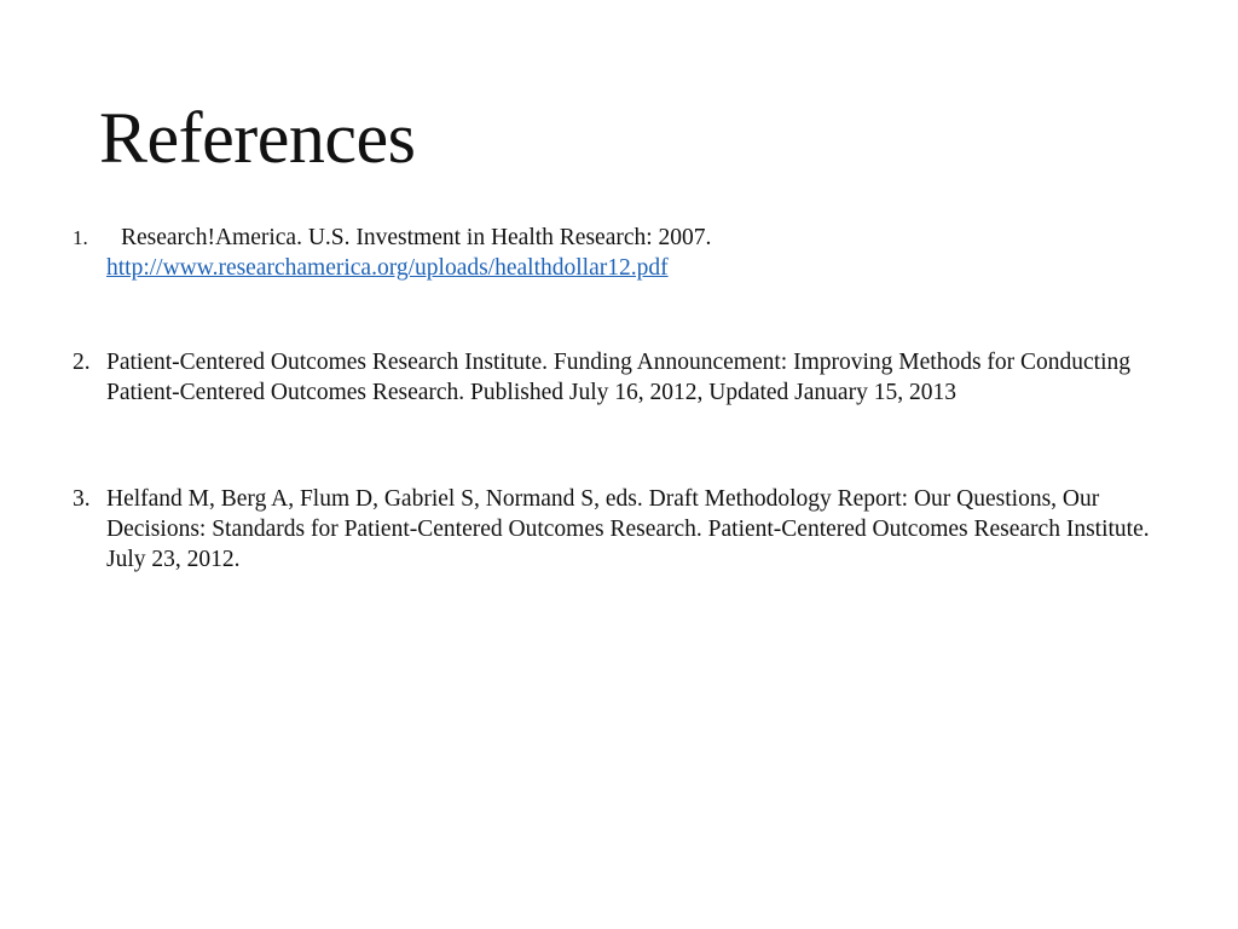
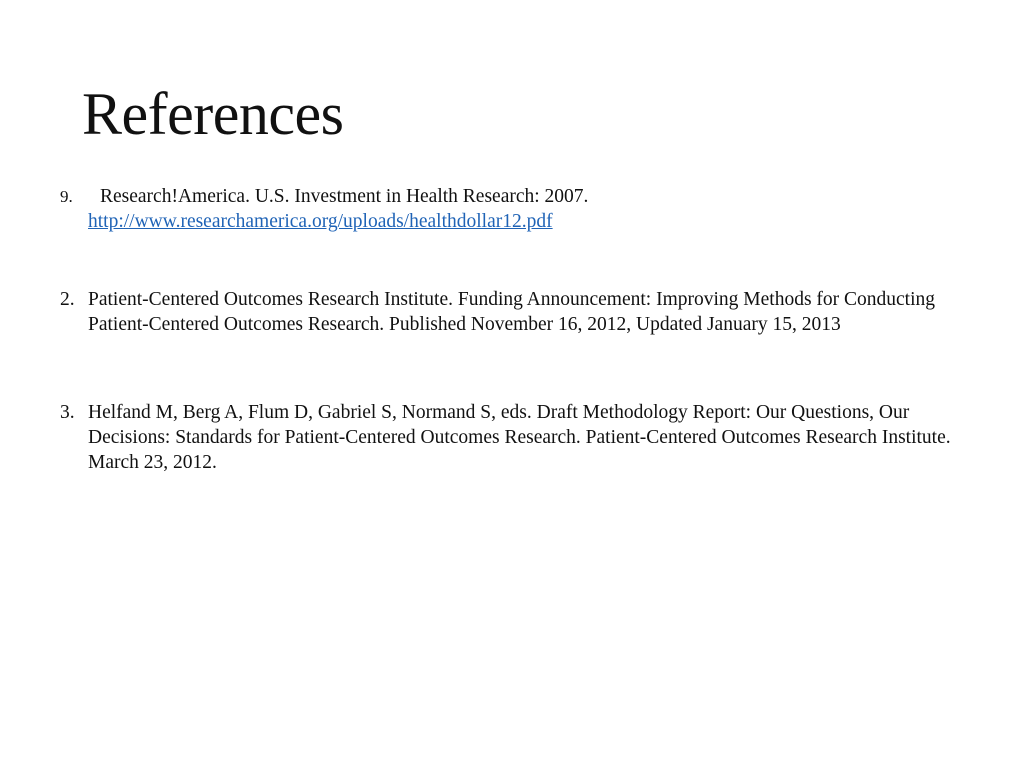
  References
- 1.
+ 9.
  Research!America. U.S. Investment in Health Research: 2007.
  http://www.researchamerica.org/uploads/healthdollar12.pdf
  2.
- Patient-Centered Outcomes Research Institute. Funding Announcement: Improving Methods for Conducting Patient-Centered Outcomes Research. Published July 16, 2012, Updated January 15, 2013
+ Patient-Centered Outcomes Research Institute. Funding Announcement: Improving Methods for Conducting Patient-Centered Outcomes Research. Published November 16, 2012, Updated January 15, 2013
  3.
- Helfand M, Berg A, Flum D, Gabriel S, Normand S, eds. Draft Methodology Report: Our Questions, Our Decisions: Standards for Patient-Centered Outcomes Research. Patient-Centered Outcomes Research Institute. July 23, 2012.
+ Helfand M, Berg A, Flum D, Gabriel S, Normand S, eds. Draft Methodology Report: Our Questions, Our Decisions: Standards for Patient-Centered Outcomes Research. Patient-Centered Outcomes Research Institute. March 23, 2012.
